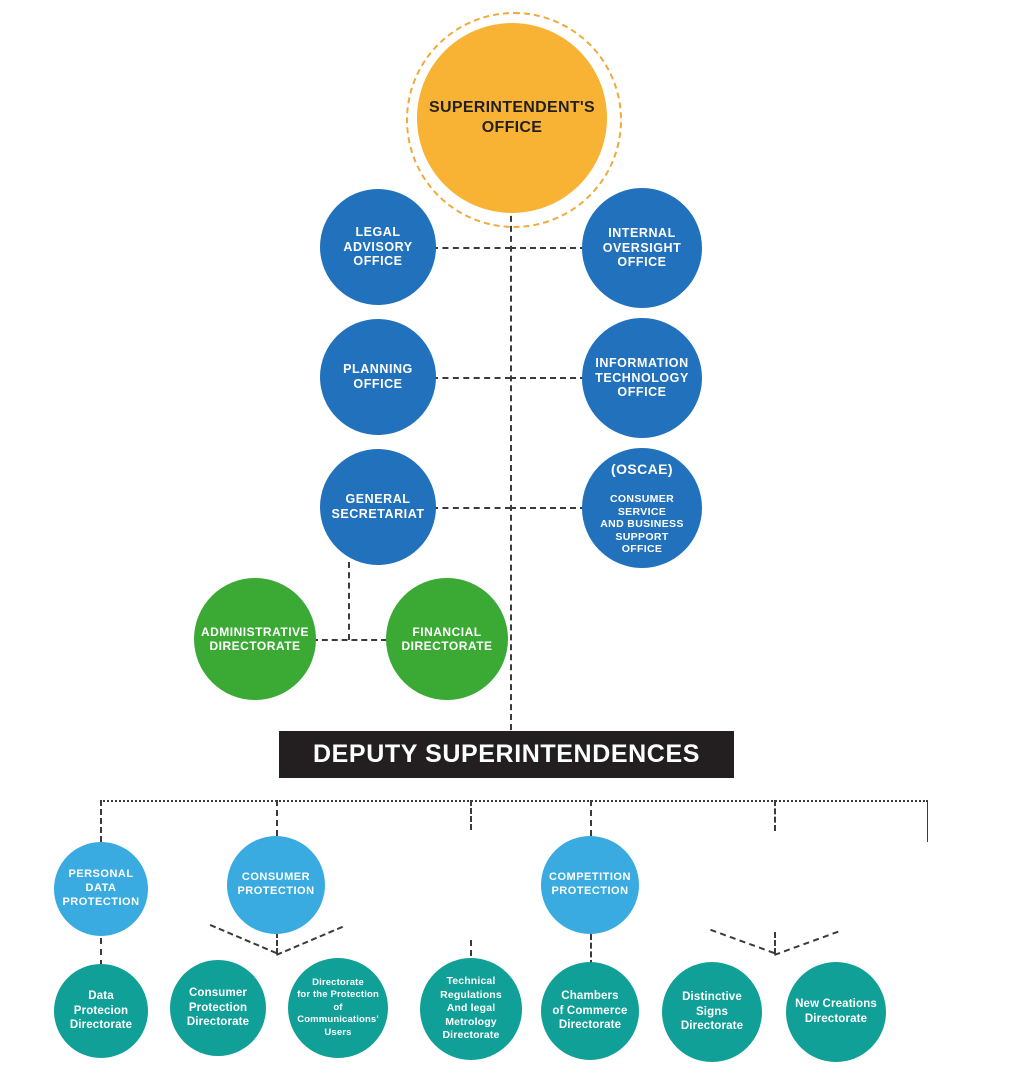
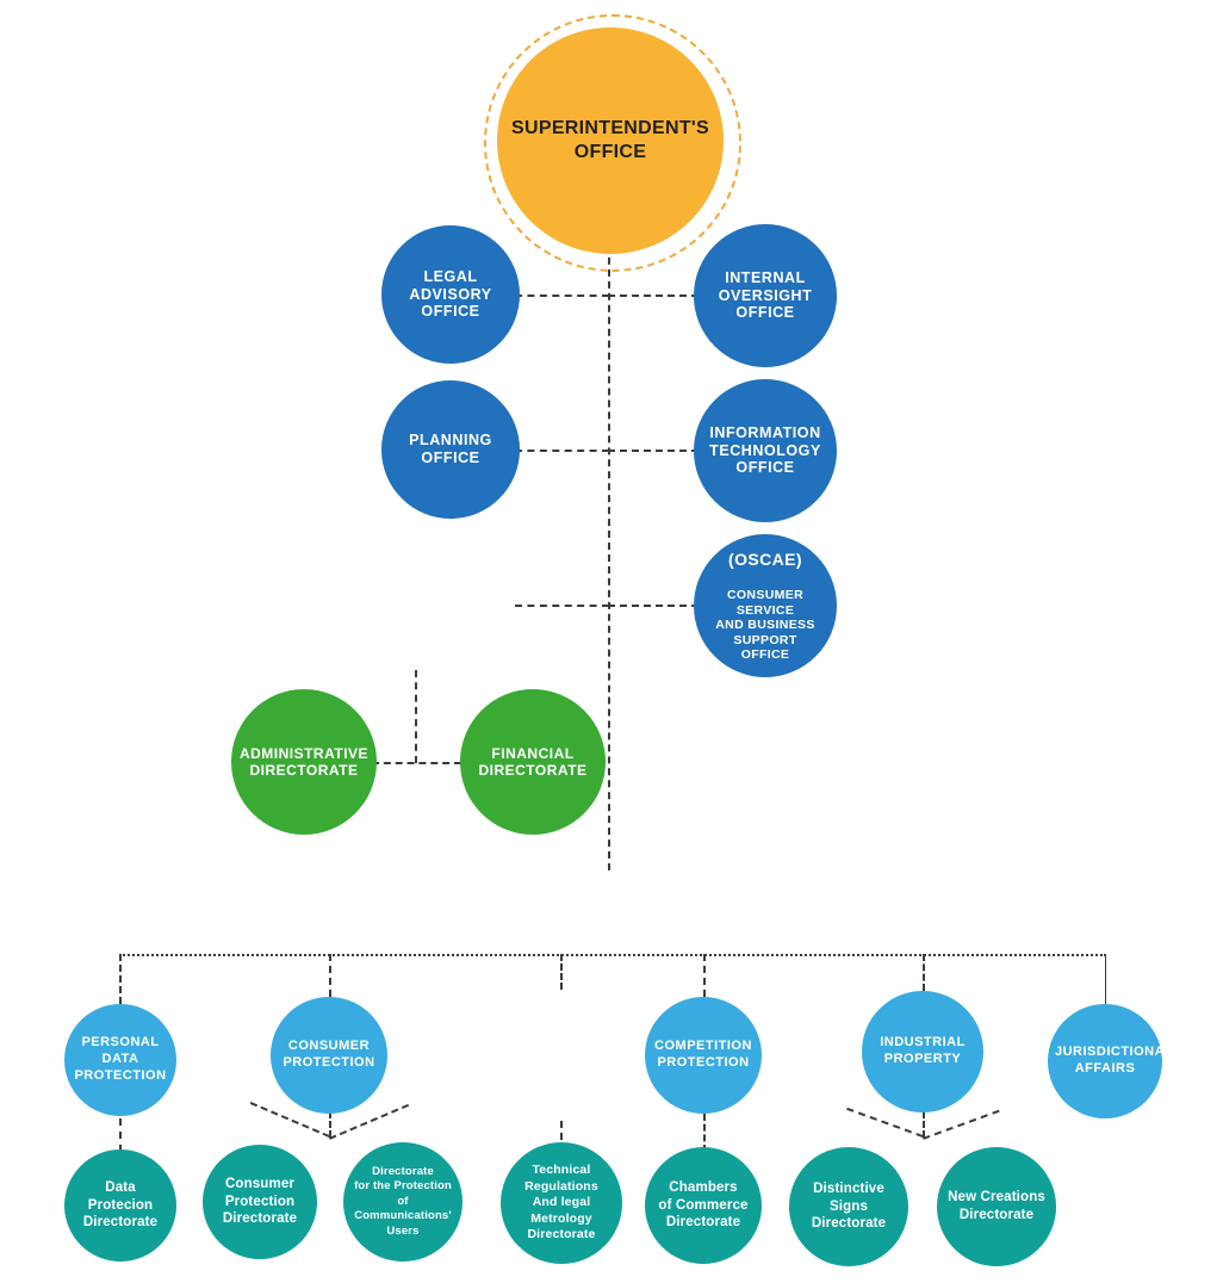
  SUPERINTENDENT'S
  OFFICE
  LEGAL ADVISORY
  OFFICE
  INTERNAL
  OVERSIGHT
  OFFICE
  PLANNING
  OFFICE
  INFORMATION
  TECHNOLOGY
  OFFICE
- GENERAL
- SECRETARIAT
  (OSCAE)
  CONSUMER SERVICE
  AND BUSINESS
  SUPPORT
  OFFICE
  ADMINISTRATIVE
  DIRECTORATE
  FINANCIAL
  DIRECTORATE
- DEPUTY SUPERINTENDENCES
  PERSONAL
  DATA
  PROTECTION
  CONSUMER
  PROTECTION
  COMPETITION
  PROTECTION
+ INDUSTRIAL
+ PROPERTY
+ JURISDICTIONAL
+ AFFAIRS
  Data
  Protecion
  Directorate
  Consumer
  Protection
  Directorate
  Directorate
  for the Protection of
  Communications'
  Users
  Technical
  Regulations
  And legal
  Metrology
  Directorate
  Chambers
  of Commerce
  Directorate
  Distinctive Signs
  Directorate
  New Creations
  Directorate
